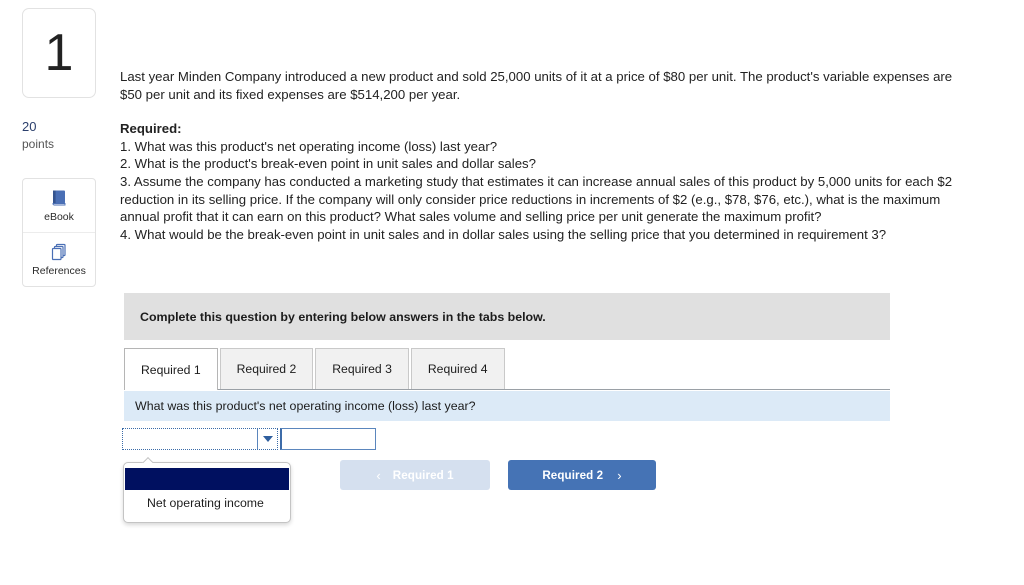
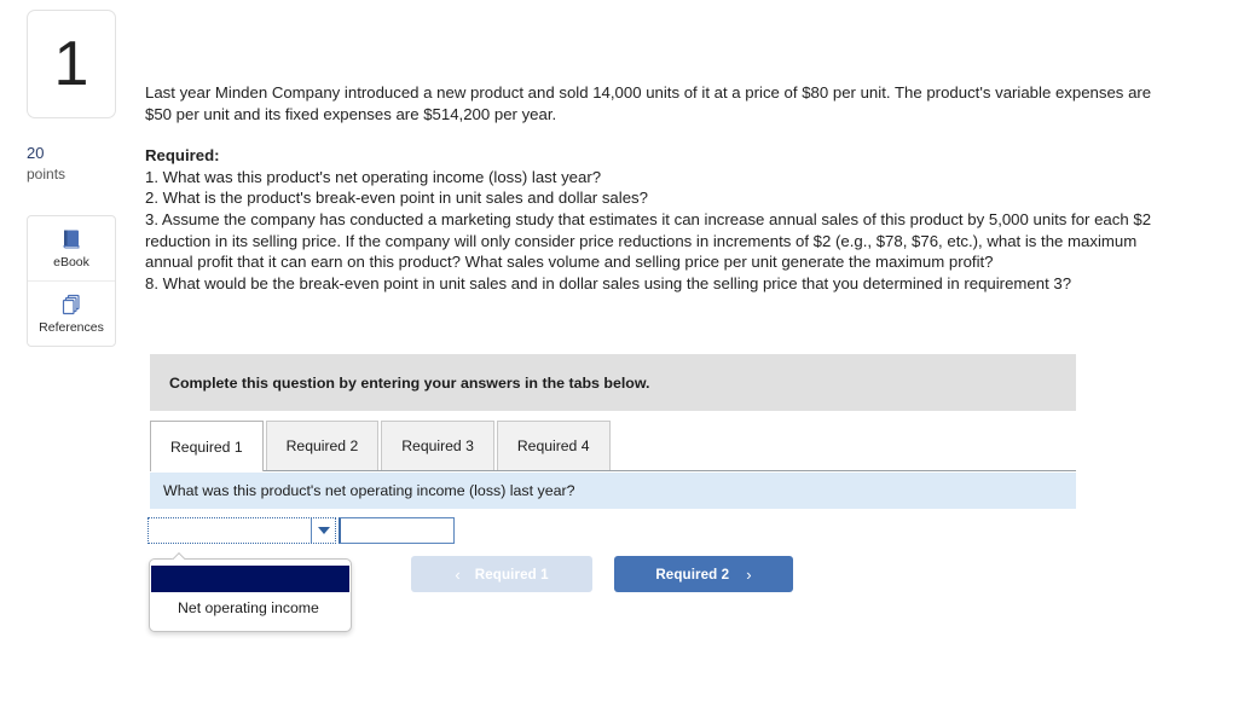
  1
  20
  points
  eBook
  References
- Last year Minden Company introduced a new product and sold 25,000 units of it at a price of $80 per unit. The product's variable expenses are $50 per unit and its fixed expenses are $514,200 per year.
+ Last year Minden Company introduced a new product and sold 14,000 units of it at a price of $80 per unit. The product's variable expenses are $50 per unit and its fixed expenses are $514,200 per year.
  Required:
  1. What was this product's net operating income (loss) last year?
  2. What is the product's break-even point in unit sales and dollar sales?
  3. Assume the company has conducted a marketing study that estimates it can increase annual sales of this product by 5,000 units for each $2 reduction in its selling price. If the company will only consider price reductions in increments of $2 (e.g., $78, $76, etc.), what is the maximum annual profit that it can earn on this product? What sales volume and selling price per unit generate the maximum profit?
- 4. What would be the break-even point in unit sales and in dollar sales using the selling price that you determined in requirement 3?
+ 8. What would be the break-even point in unit sales and in dollar sales using the selling price that you determined in requirement 3?
- Complete this question by entering below answers in the tabs below.
+ Complete this question by entering your answers in the tabs below.
  Required 1
  Required 2
  Required 3
  Required 4
  What was this product's net operating income (loss) last year?
  ‹
  Required 1
  Required 2
  ›
  Net operating income
